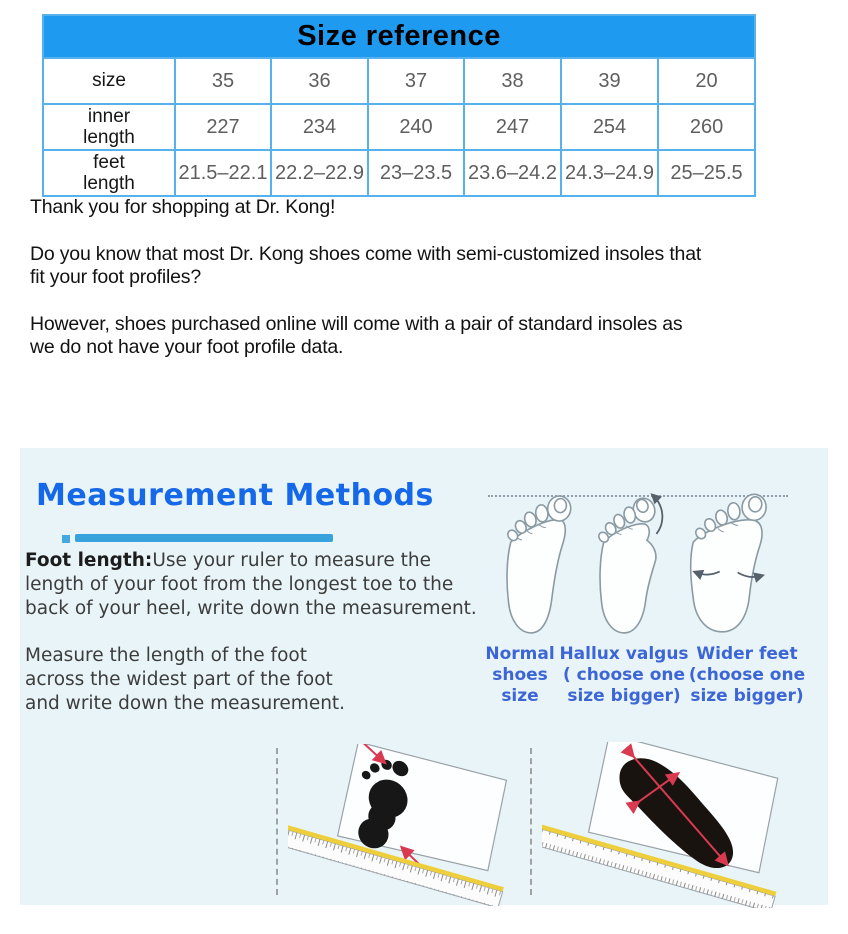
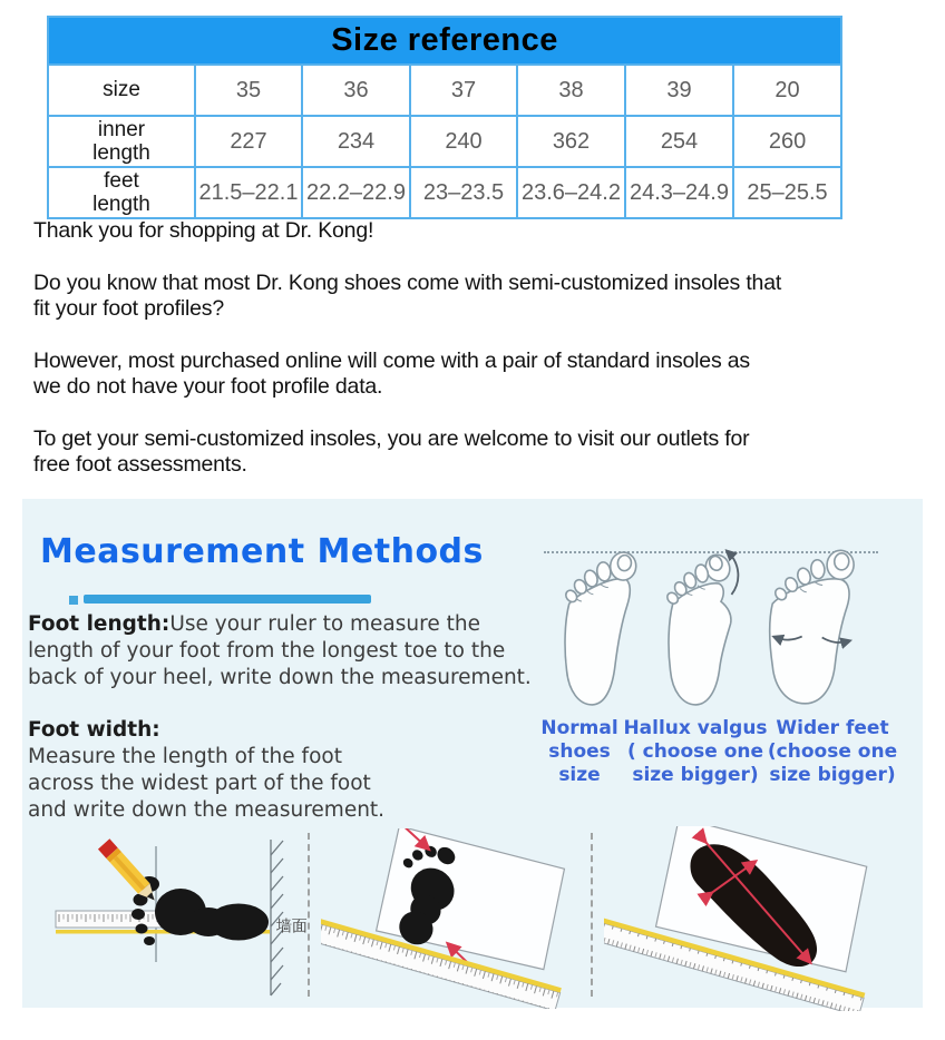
  Size reference
  size	35	36	37	38	39	20
- inner length	227	234	240	247	254	260
+ inner length	227	234	240	362	254	260
  feet length	21.5–22.1	22.2–22.9	23–23.5	23.6–24.2	24.3–24.9	25–25.5
  Thank you for shopping at Dr. Kong!
  Do you know that most Dr. Kong shoes come with semi-customized insoles that
  fit your foot profiles?
- However, shoes purchased online will come with a pair of standard insoles as
+ However, most purchased online will come with a pair of standard insoles as
  we do not have your foot profile data.
+ To get your semi-customized insoles, you are welcome to visit our outlets for
+ free foot assessments.
  Measurement Methods
  Foot length:Use your ruler to measure the
  length of your foot from the longest toe to the
  back of your heel, write down the measurement.
+ Foot width:
  Measure the length of the foot
  across the widest part of the foot
  and write down the measurement.
  Normal
  shoes
  size
  Hallux valgus
  ( choose one
  size bigger)
  Wider feet
  (choose one
  size bigger)
+ 墙面
